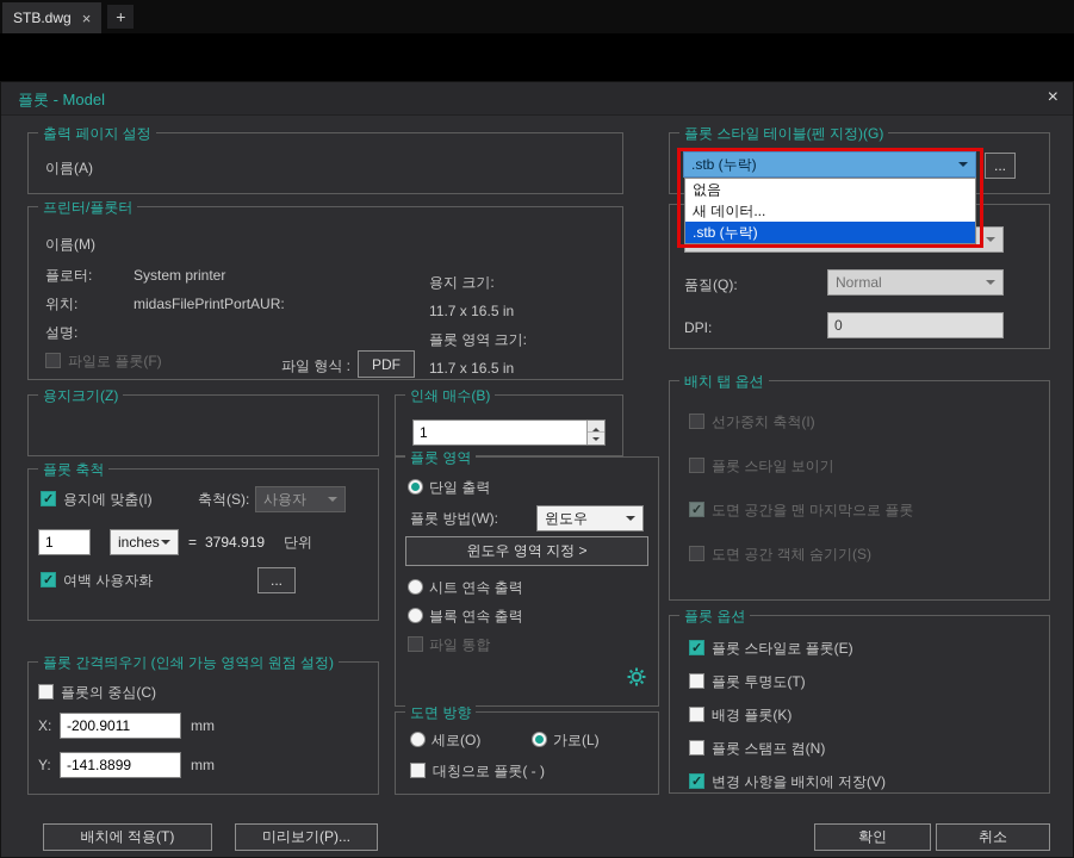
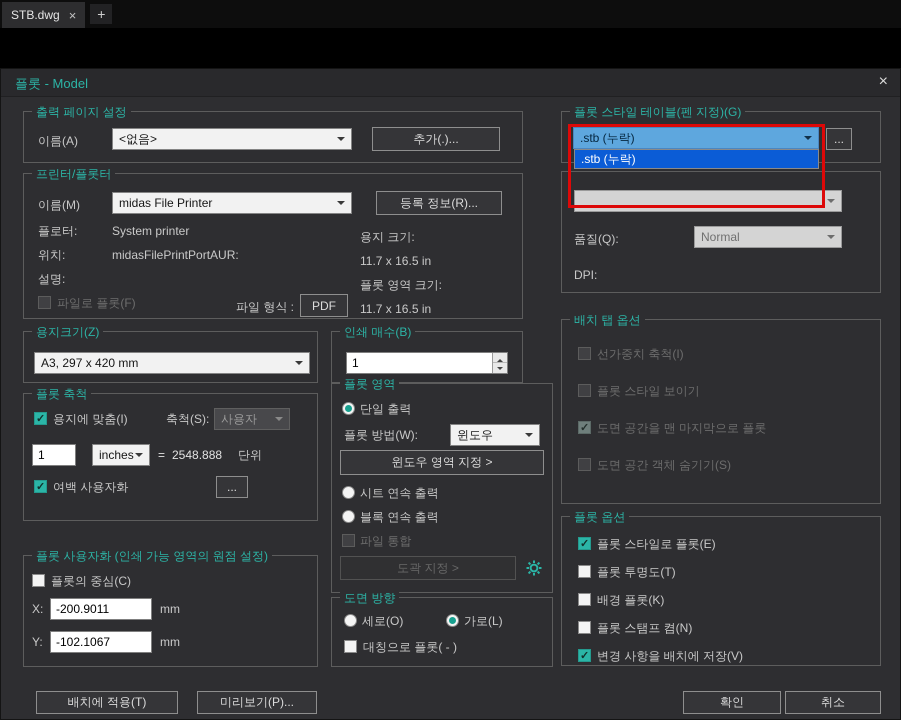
  STB.dwg
  ×
  +
  플롯 - Model
  ×
  출력 페이지 설정
  이름(A)
+ <없음>
+ 추가(.)...
  프린터/플롯터
  이름(M)
+ midas File Printer
+ 등록 정보(R)...
  플로터:
  System printer
  용지 크기:
  위치:
  midasFilePrintPortAUR:
  11.7 x 16.5 in
  설명:
  플롯 영역 크기:
  파일로 플롯(F)
  파일 형식 :
  PDF
  11.7 x 16.5 in
  용지크기(Z)
+ A3, 297 x 420 mm
  인쇄 매수(B)
  1
  플롯 축척
  용지에 맞춤(I)
  축척(S):
  사용자
  1
  inches
  =
- 3794.919
+ 2548.888
  단위
  여백 사용자화
  ...
- 플롯 간격띄우기 (인쇄 가능 영역의 원점 설정)
+ 플롯 사용자화 (인쇄 가능 영역의 원점 설정)
  플롯의 중심(C)
  X:
  -200.9011
  mm
  Y:
- -141.8899
+ -102.1067
  mm
  플롯 영역
  단일 출력
  플롯 방법(W):
  윈도우
  윈도우 영역 지정 >
  시트 연속 출력
  블록 연속 출력
  파일 통합
+ 도곽 지정 >
  도면 방향
  세로(O)
  가로(L)
  대칭으로 플롯( - )
  플롯 스타일 테이블(펜 지정)(G)
  ...
  품질(Q):
  Normal
  DPI:
- 0
  .stb (누락)
- 없음
- 새 데이터...
  .stb (누락)
  배치 탭 옵션
  선가중치 축척(I)
  플롯 스타일 보이기
  도면 공간을 맨 마지막으로 플롯
  도면 공간 객체 숨기기(S)
  플롯 옵션
  플롯 스타일로 플롯(E)
  플롯 투명도(T)
  배경 플롯(K)
  플롯 스탬프 켬(N)
  변경 사항을 배치에 저장(V)
  배치에 적용(T)
  미리보기(P)...
  확인
  취소
